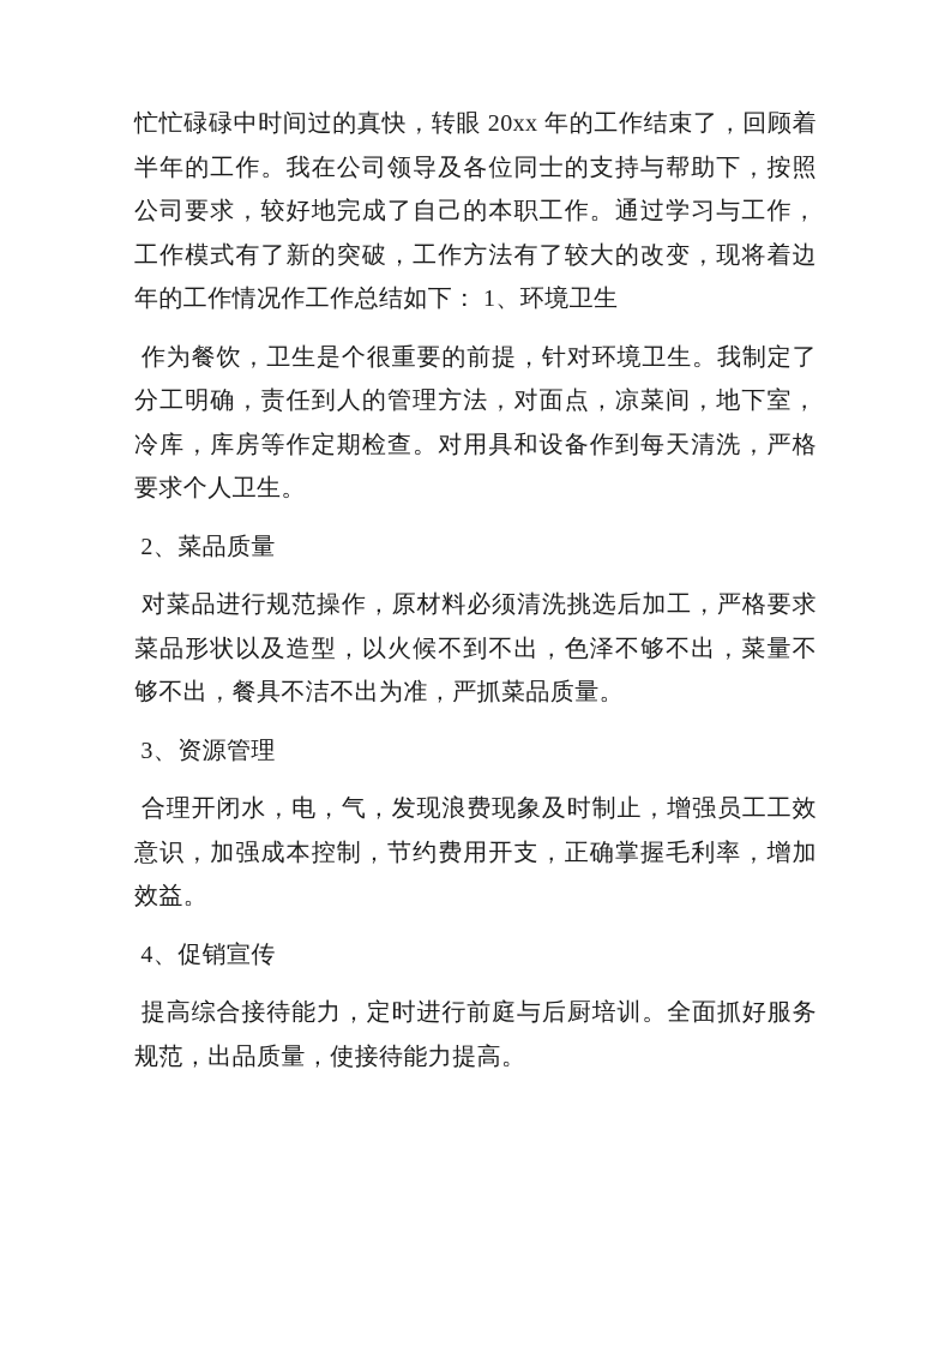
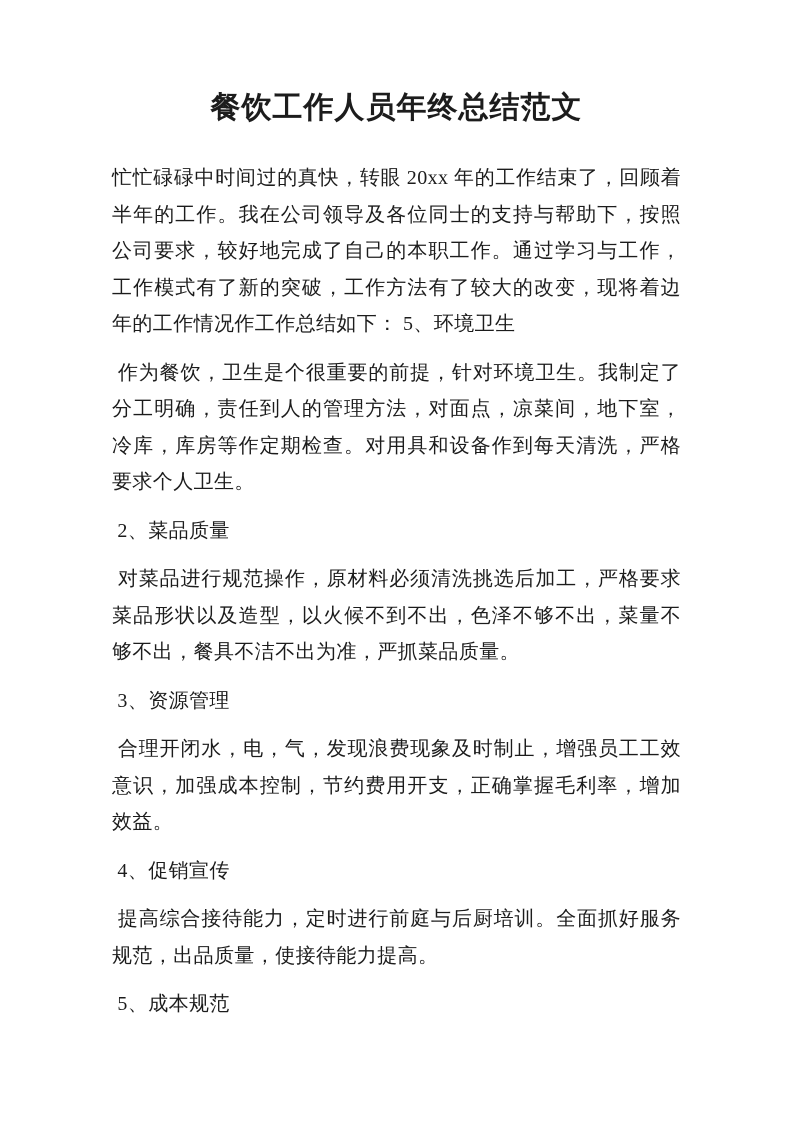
+ 餐饮工作人员年终总结范文
- 忙忙碌碌中时间过的真快，转眼 20xx 年的工作结束了，回顾着半年的工作。我在公司领导及各位同士的支持与帮助下，按照公司要求，较好地完成了自己的本职工作。通过学习与工作，工作模式有了新的突破，工作方法有了较大的改变，现将着边年的工作情况作工作总结如下： 1、环境卫生
+ 忙忙碌碌中时间过的真快，转眼 20xx 年的工作结束了，回顾着半年的工作。我在公司领导及各位同士的支持与帮助下，按照公司要求，较好地完成了自己的本职工作。通过学习与工作，工作模式有了新的突破，工作方法有了较大的改变，现将着边年的工作情况作工作总结如下： 5、环境卫生
  作为餐饮，卫生是个很重要的前提，针对环境卫生。我制定了分工明确，责任到人的管理方法，对面点，凉菜间，地下室，冷库，库房等作定期检查。对用具和设备作到每天清洗，严格要求个人卫生。
  2、菜品质量
  对菜品进行规范操作，原材料必须清洗挑选后加工，严格要求菜品形状以及造型，以火候不到不出，色泽不够不出，菜量不够不出，餐具不洁不出为准，严抓菜品质量。
  3、资源管理
  合理开闭水，电，气，发现浪费现象及时制止，增强员工工效意识，加强成本控制，节约费用开支，正确掌握毛利率，增加效益。
  4、促销宣传
  提高综合接待能力，定时进行前庭与后厨培训。全面抓好服务规范，出品质量，使接待能力提高。
+ 5、成本规范
